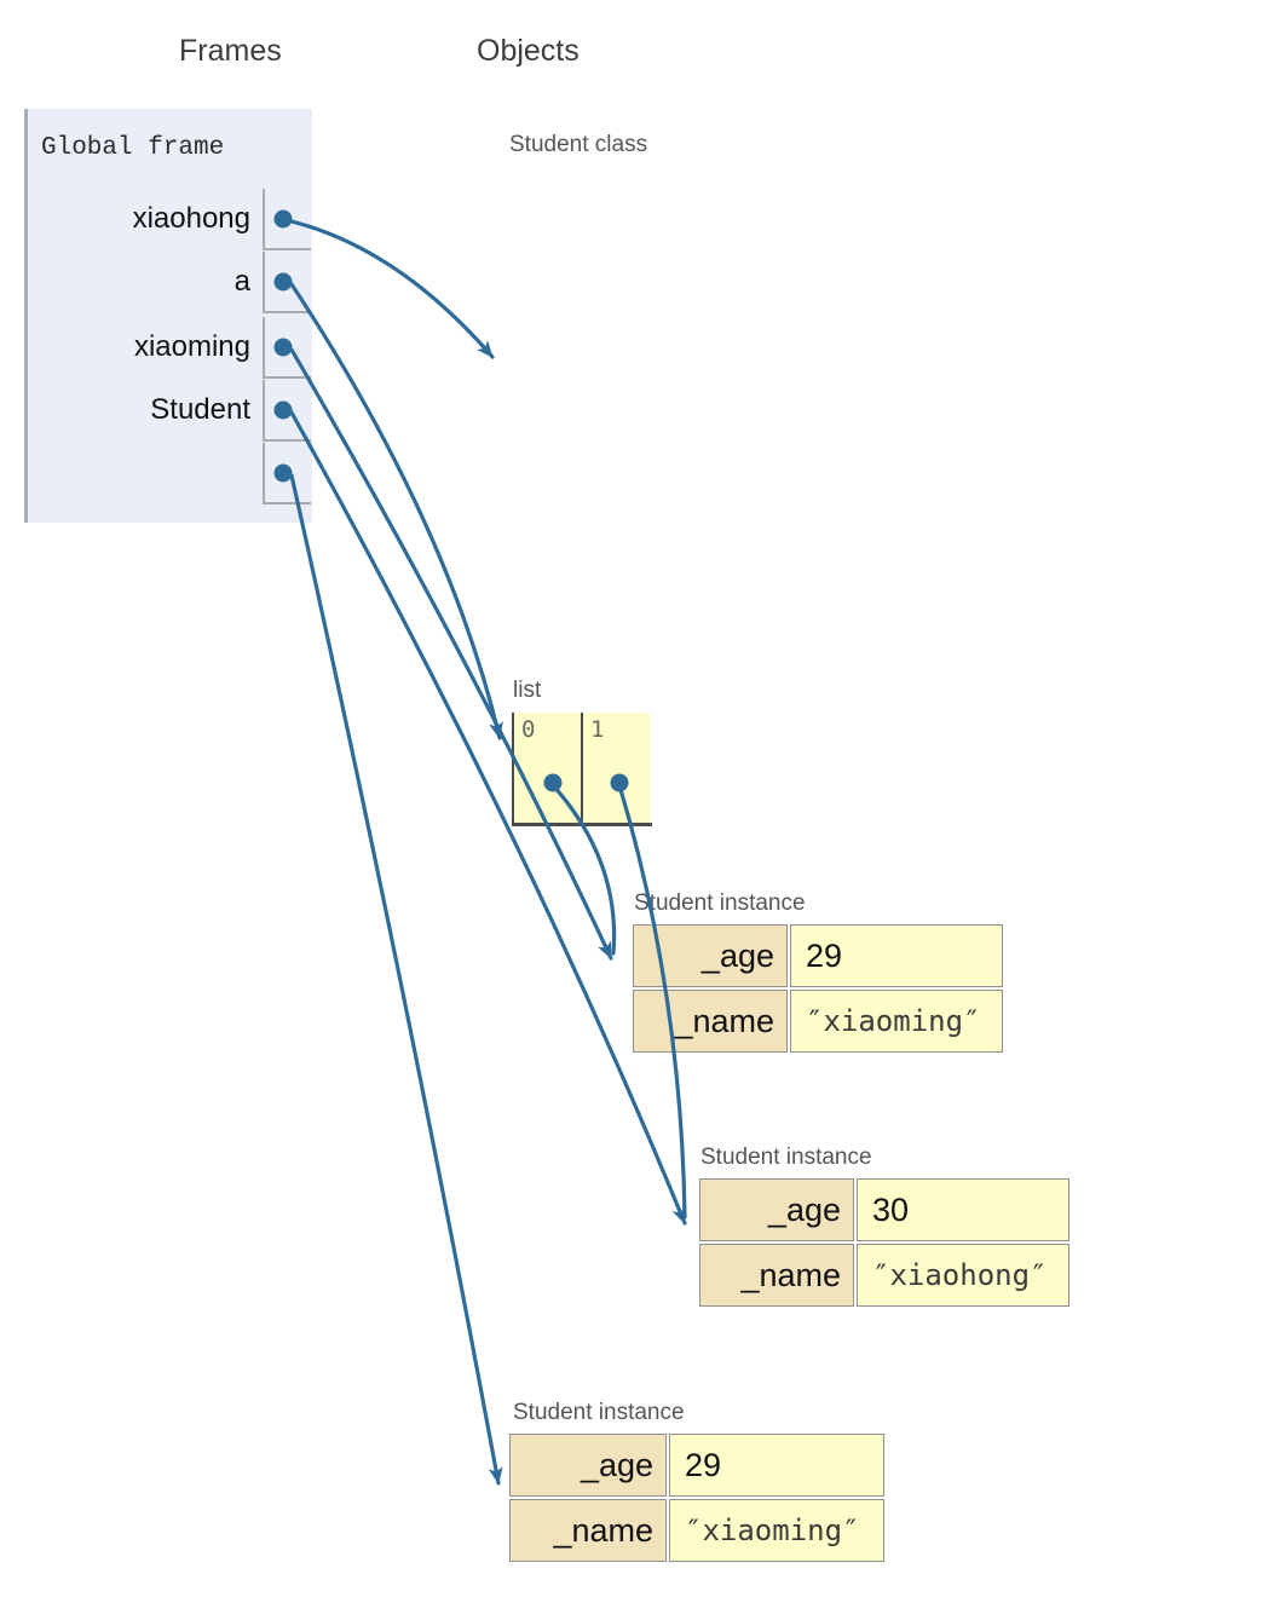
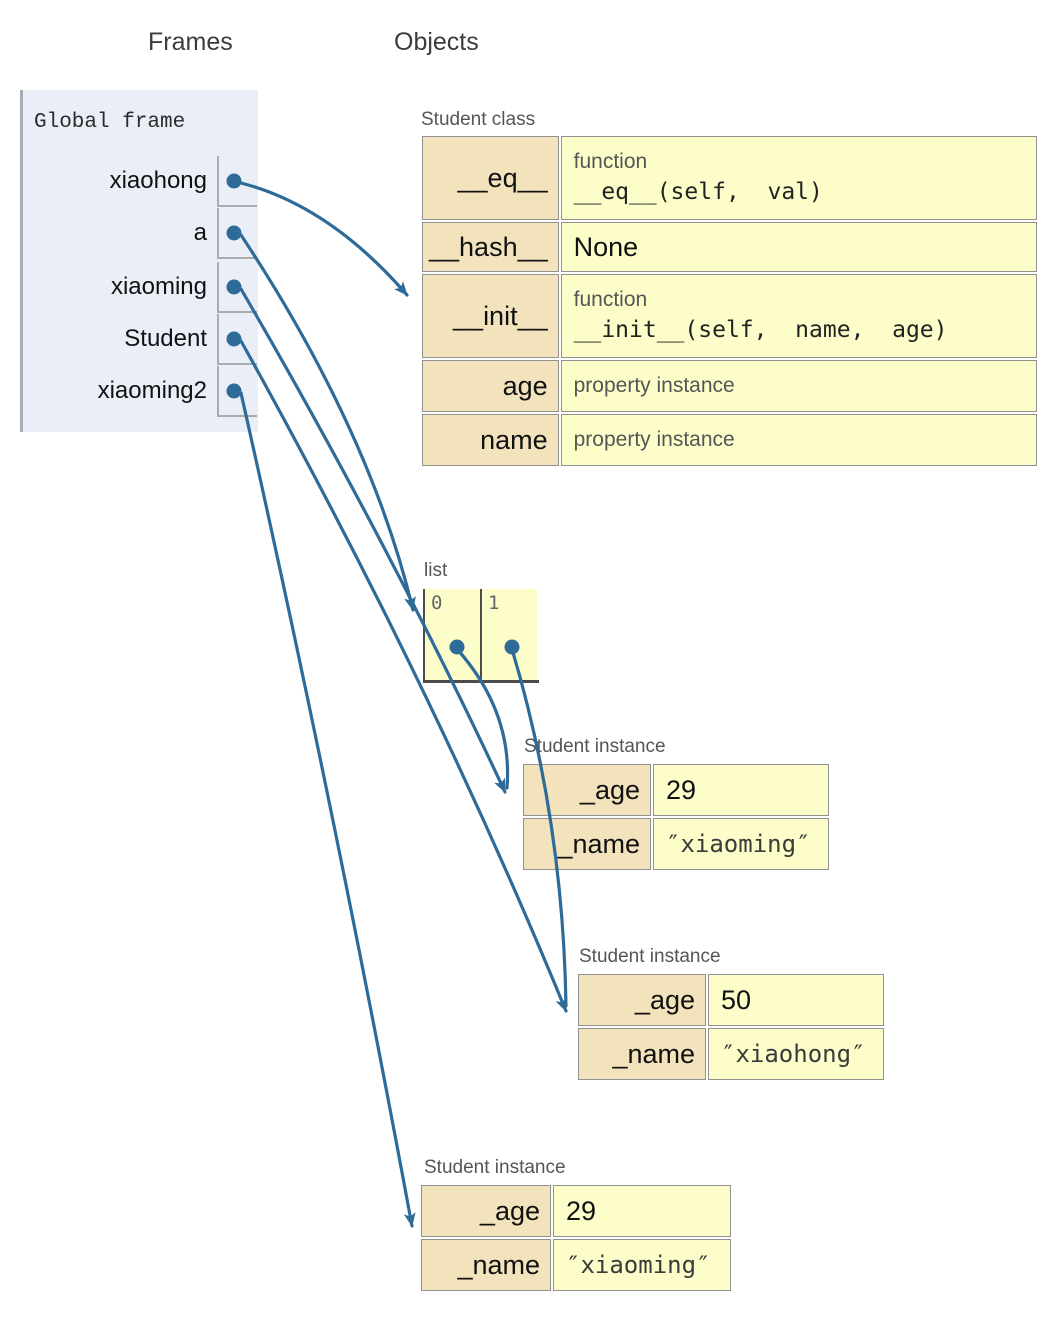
  Frames
  Objects
  Global frame
  xiaohong
  a
  xiaoming
  Student
+ xiaoming2
  Student class
+ __eq__	function __eq__(self, val)
+ __hash__	None
+ __init__	function __init__(self, name, age)
+ age	property instance
+ name	property instance
  list
  0
  1
  Student instance
  _age	29
  _name	″xiaoming″
  Student instance
- _age	30
+ _age	50
  _name	″xiaohong″
  Student instance
  _age	29
  _name	″xiaoming″
